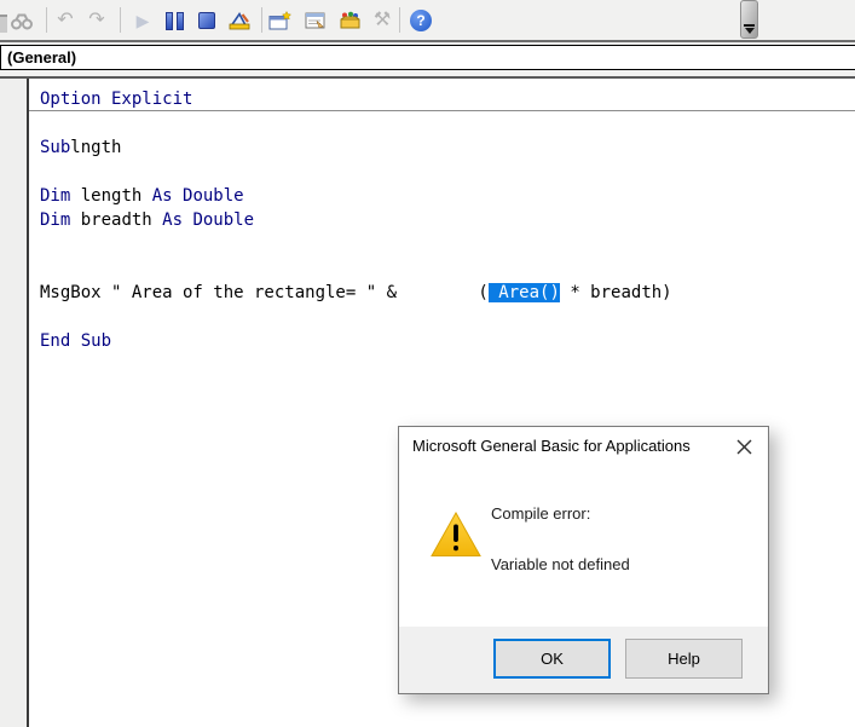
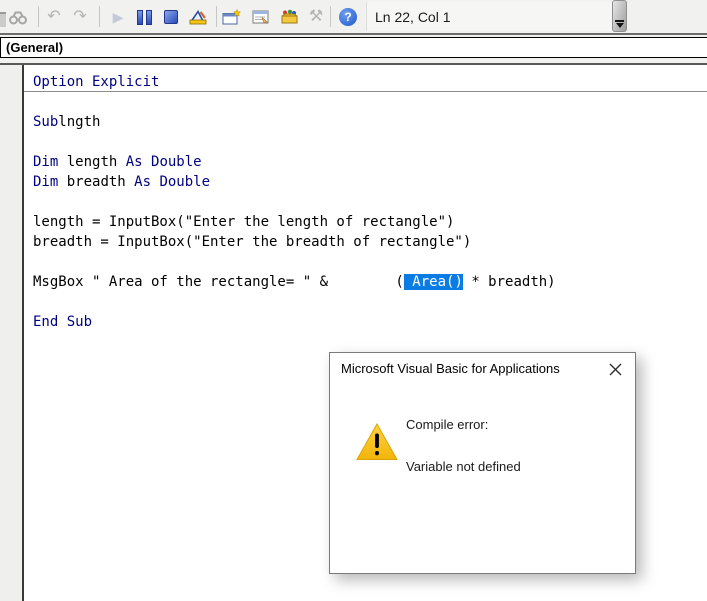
  ↶
  ↷
  ▶
  ⚒
  ?
+ Ln 22, Col 1
  (General)
  Option Explicit
  Sublngth
  Dim length As Double
  Dim breadth As Double
+ length = InputBox("Enter the length of rectangle")
+ breadth = InputBox("Enter the breadth of rectangle")
  MsgBox " Area of the rectangle= " & ( Area() * breadth)
  End Sub
- Microsoft General Basic for Applications
+ Microsoft Visual Basic for Applications
  Compile error:
  Variable not defined
- OK
- Help
